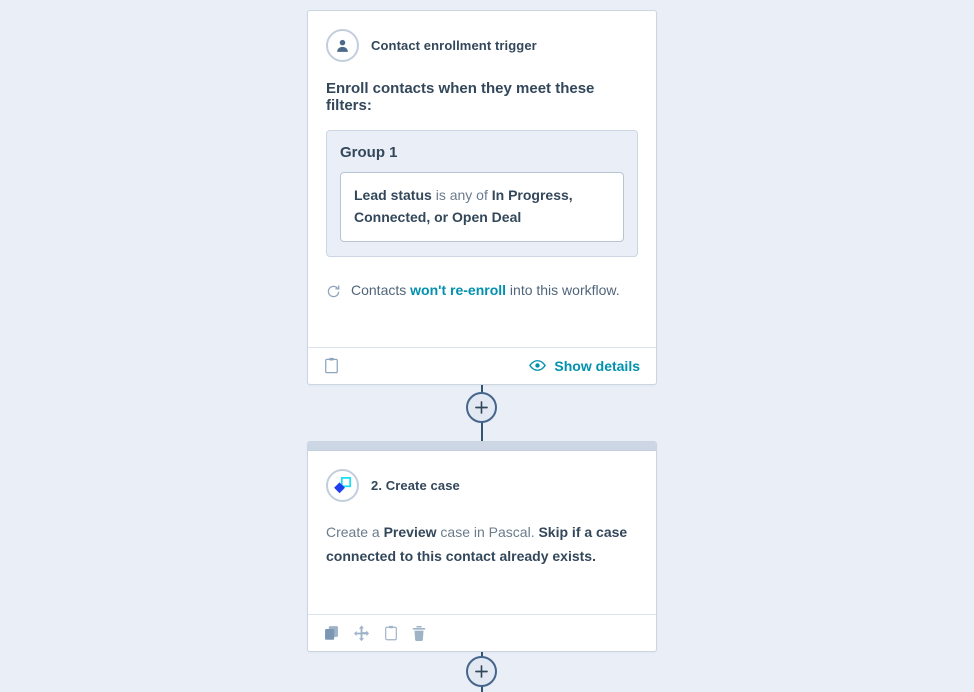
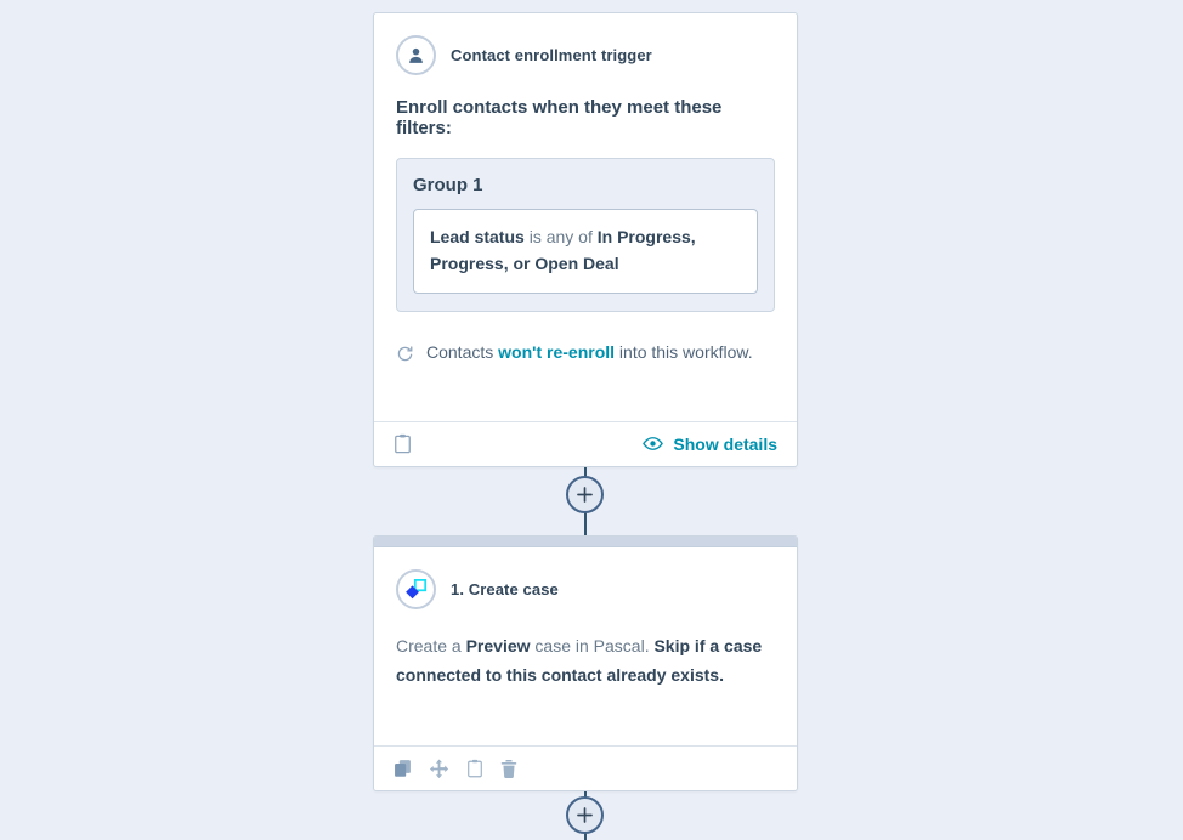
  Contact enrollment trigger
  Enroll contacts when they meet these filters:
  Group 1
- Lead status is any of In Progress, Connected, or Open Deal
+ Lead status is any of In Progress, Progress, or Open Deal
  Contacts won't re-enroll into this workflow.
  Show details
- 2. Create case
+ 1. Create case
  Create a Preview case in Pascal. Skip if a case connected to this contact already exists.
